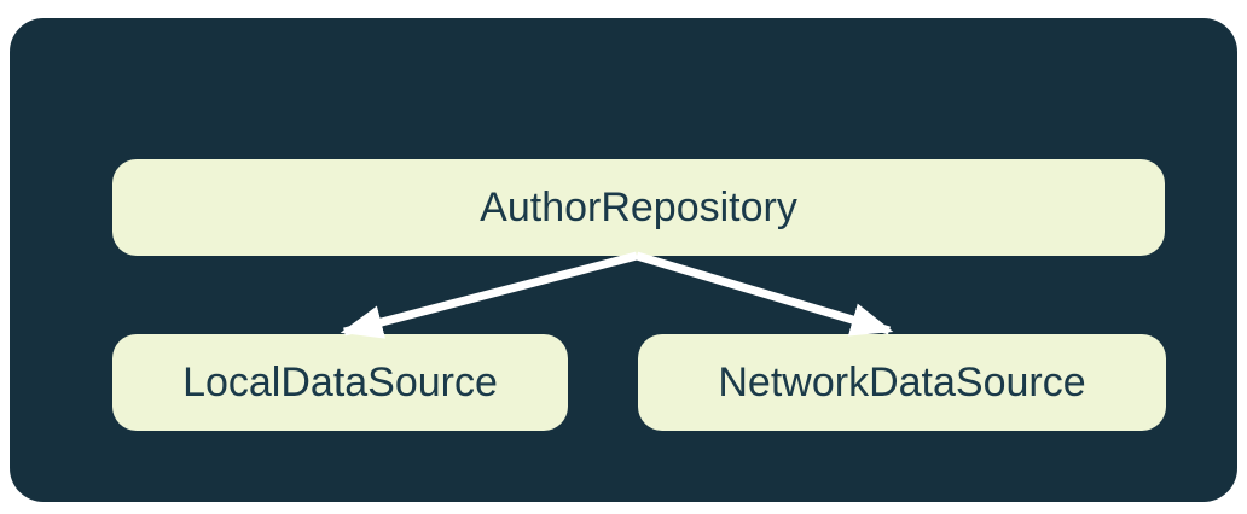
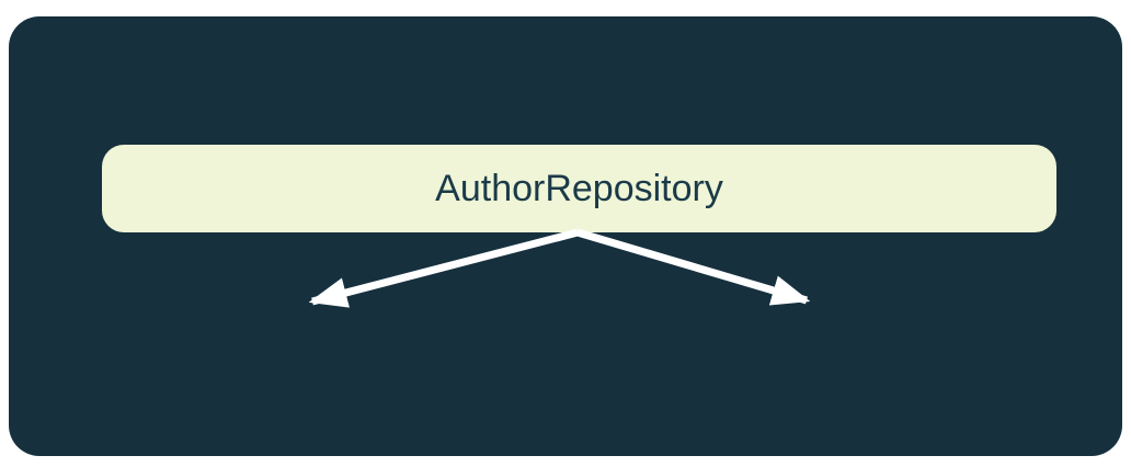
  AuthorRepository
- LocalDataSource
- NetworkDataSource
